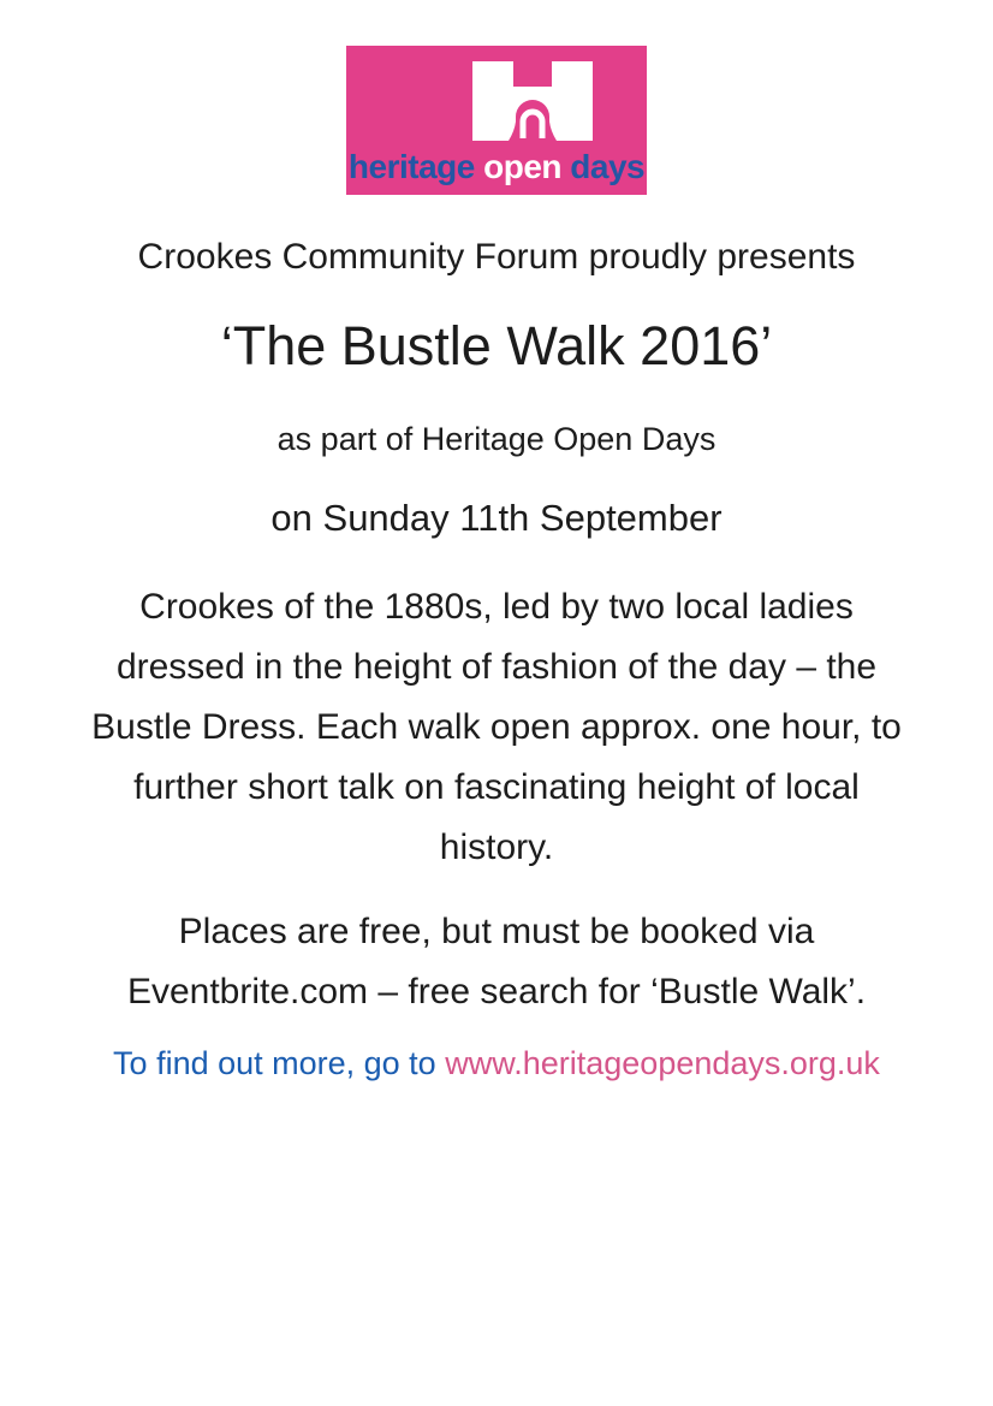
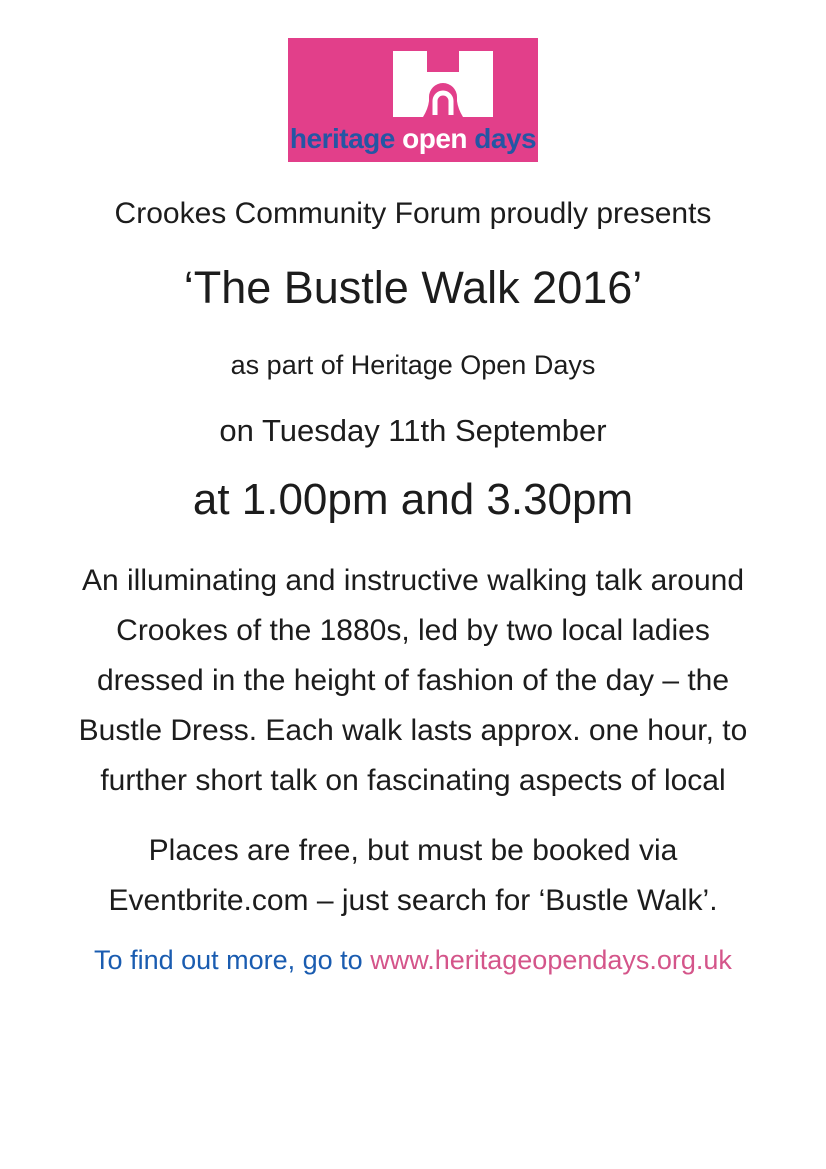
  heritage open days
  Crookes Community Forum proudly presents
  ‘The Bustle Walk 2016’
  as part of Heritage Open Days
- on Sunday 11th September
+ on Tuesday 11th September
+ at 1.00pm and 3.30pm
+ An illuminating and instructive walking talk around
  Crookes of the 1880s, led by two local ladies
  dressed in the height of fashion of the day – the
- Bustle Dress. Each walk open approx. one hour, to
+ Bustle Dress. Each walk lasts approx. one hour, to
- further short talk on fascinating height of local
+ further short talk on fascinating aspects of local
- history.
  Places are free, but must be booked via
- Eventbrite.com – free search for ‘Bustle Walk’.
+ Eventbrite.com – just search for ‘Bustle Walk’.
  To find out more, go to www.heritageopendays.org.uk
